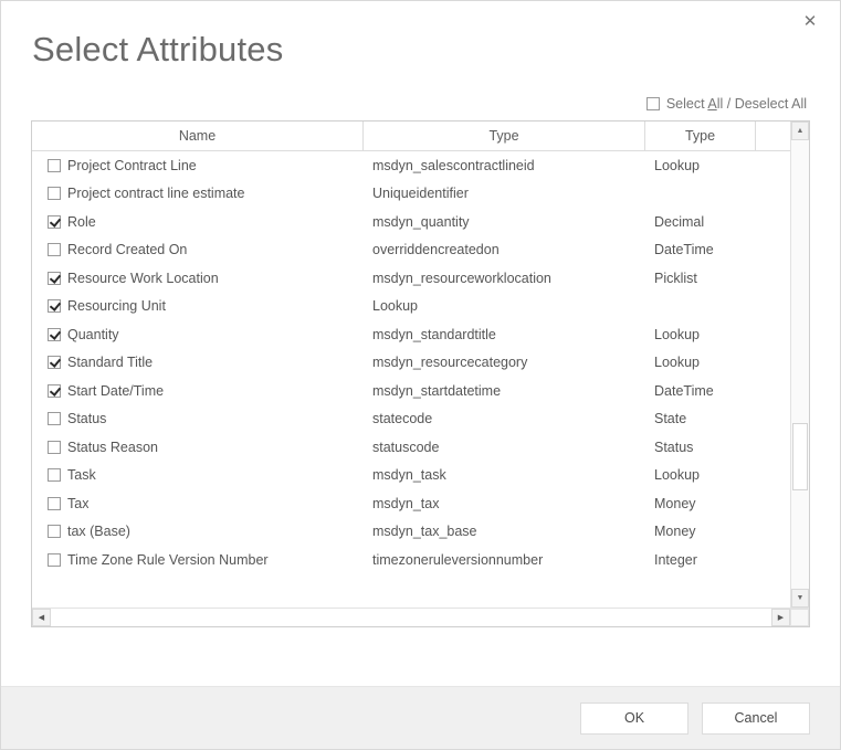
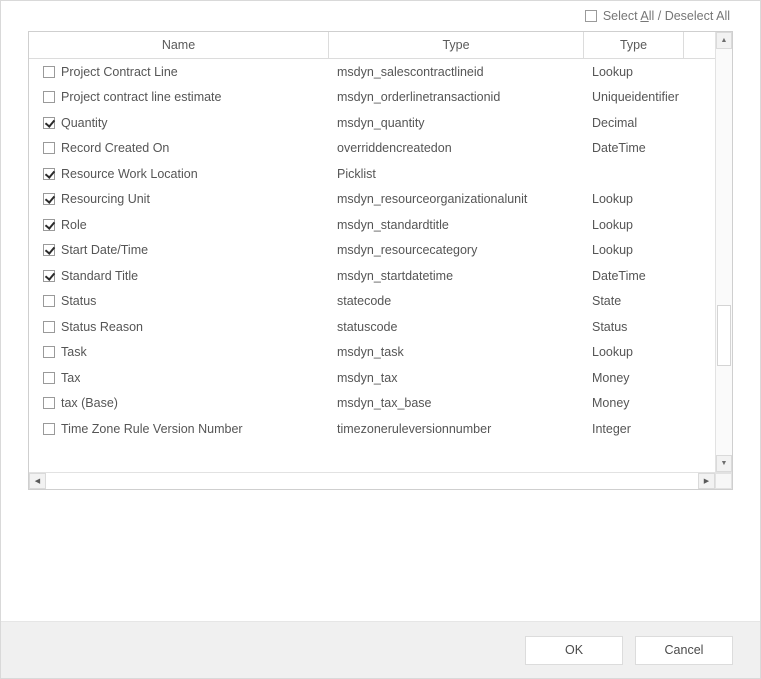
- Select Attributes
- ✕
  Select All / Deselect All
  Name
  Type
  Type
  Project Contract Line
  msdyn_salescontractlineid
  Lookup
  Project contract line estimate
+ msdyn_orderlinetransactionid
  Uniqueidentifier
- Role
+ Quantity
  msdyn_quantity
  Decimal
  Record Created On
  overriddencreatedon
  DateTime
  Resource Work Location
- msdyn_resourceworklocation
  Picklist
  Resourcing Unit
+ msdyn_resourceorganizationalunit
  Lookup
- Quantity
+ Role
  msdyn_standardtitle
  Lookup
- Standard Title
+ Start Date/Time
  msdyn_resourcecategory
  Lookup
- Start Date/Time
+ Standard Title
  msdyn_startdatetime
  DateTime
  Status
  statecode
  State
  Status Reason
  statuscode
  Status
  Task
  msdyn_task
  Lookup
  Tax
  msdyn_tax
  Money
  tax (Base)
  msdyn_tax_base
  Money
  Time Zone Rule Version Number
  timezoneruleversionnumber
  Integer
  OK
  Cancel
